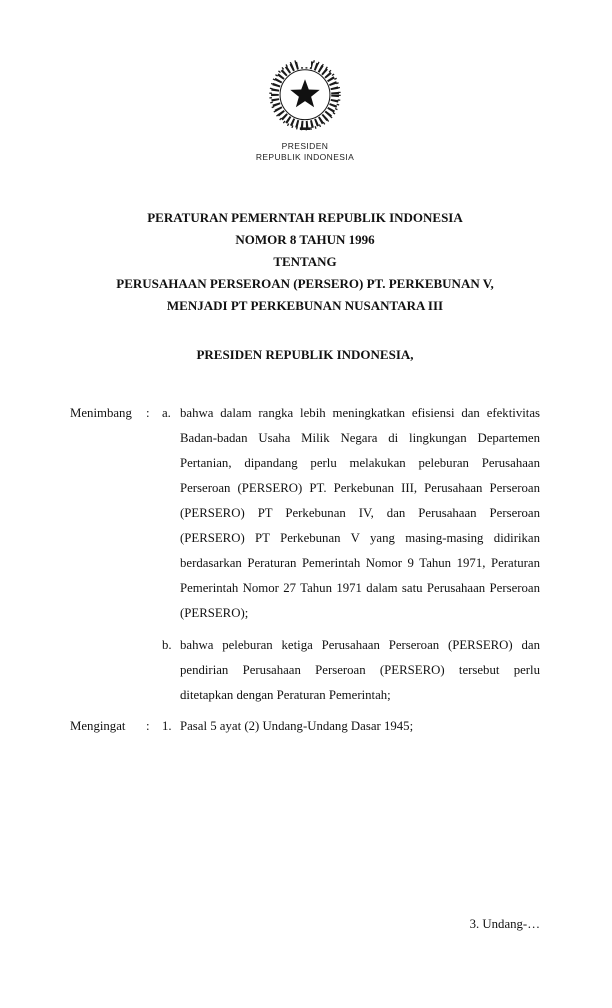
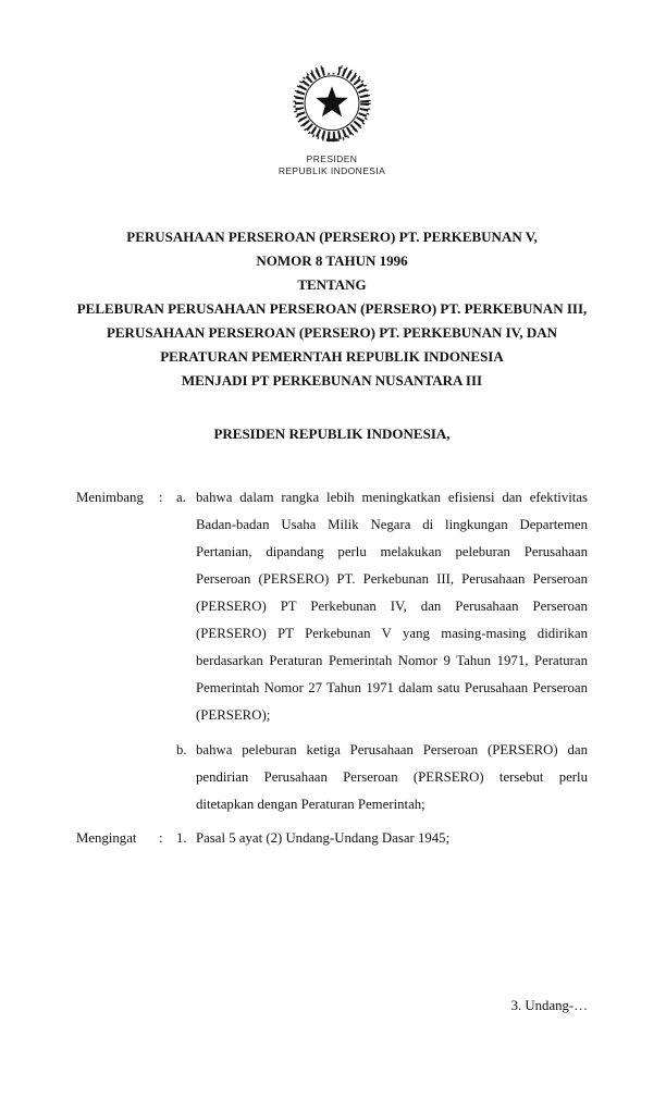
  PRESIDEN
  REPUBLIK INDONESIA
- PERATURAN PEMERNTAH REPUBLIK INDONESIA
+ PERUSAHAAN PERSEROAN (PERSERO) PT. PERKEBUNAN V,
  NOMOR 8 TAHUN 1996
  TENTANG
+ PELEBURAN PERUSAHAAN PERSEROAN (PERSERO) PT. PERKEBUNAN III,
+ PERUSAHAAN PERSEROAN (PERSERO) PT. PERKEBUNAN IV, DAN
- PERUSAHAAN PERSEROAN (PERSERO) PT. PERKEBUNAN V,
+ PERATURAN PEMERNTAH REPUBLIK INDONESIA
  MENJADI PT PERKEBUNAN NUSANTARA III
  PRESIDEN REPUBLIK INDONESIA,
  Menimbang
  :
  a.
  bahwa dalam rangka lebih meningkatkan efisiensi dan efektivitas Badan-badan Usaha Milik Negara di lingkungan Departemen Pertanian, dipandang perlu melakukan peleburan Perusahaan Perseroan (PERSERO) PT. Perkebunan III, Perusahaan Perseroan (PERSERO) PT Perkebunan IV, dan Perusahaan Perseroan (PERSERO) PT Perkebunan V yang masing-masing didirikan berdasarkan Peraturan Pemerintah Nomor 9 Tahun 1971, Peraturan Pemerintah Nomor 27 Tahun 1971 dalam satu Perusahaan Perseroan (PERSERO);
  b.
  bahwa peleburan ketiga Perusahaan Perseroan (PERSERO) dan pendirian Perusahaan Perseroan (PERSERO) tersebut perlu ditetapkan dengan Peraturan Pemerintah;
  Mengingat
  :
  1.
  Pasal 5 ayat (2) Undang-Undang Dasar 1945;
  3. Undang-…
